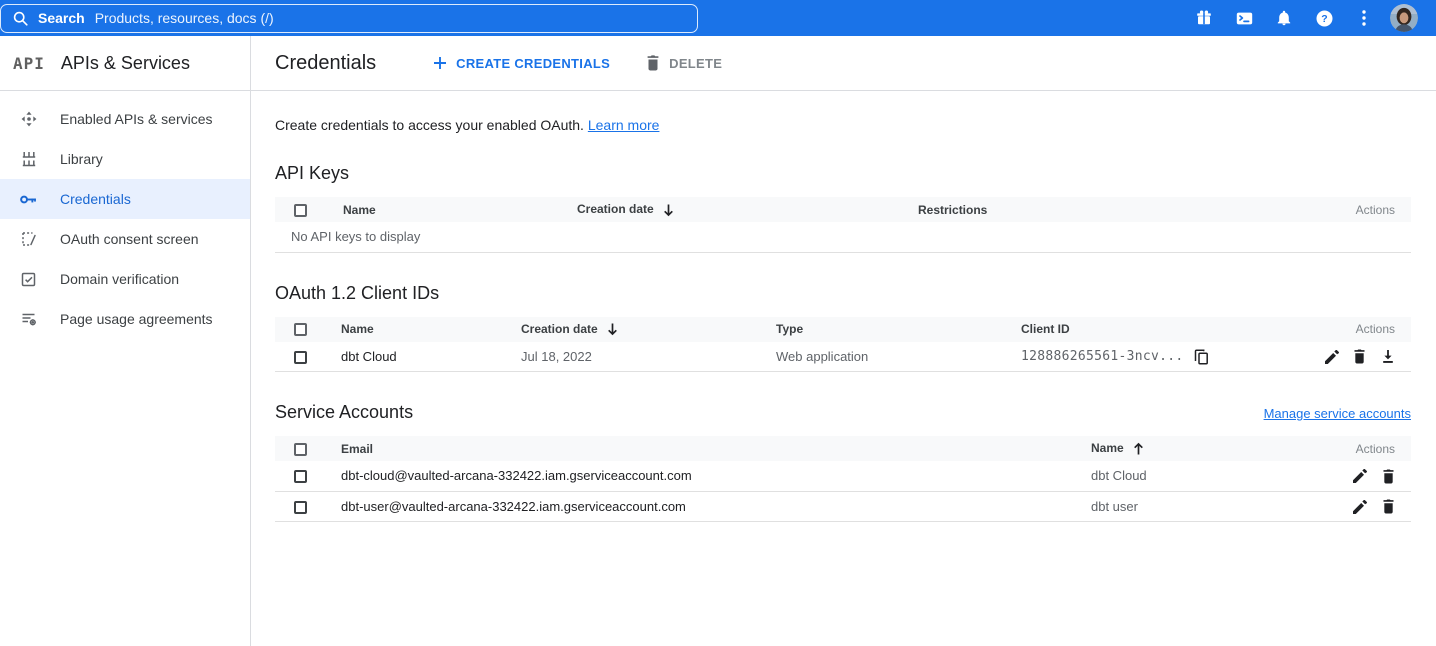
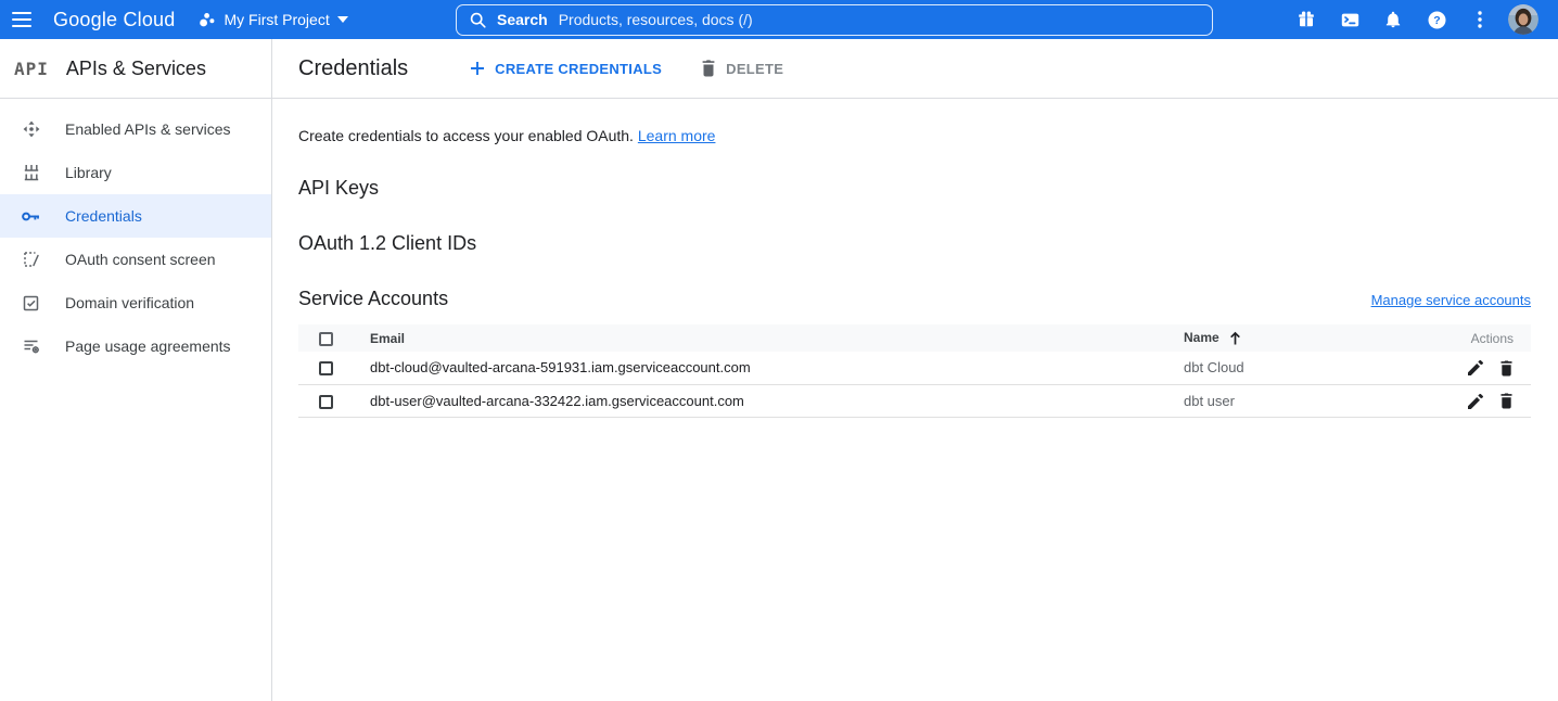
+ Google Cloud
+ My First Project
  Search
  Products, resources, docs (/)
  ?
  API
  APIs & Services
  Enabled APIs & services
  Library
  Credentials
  OAuth consent screen
  Domain verification
  Page usage agreements
  Credentials
  CREATE CREDENTIALS
  DELETE
  Create credentials to access your enabled OAuth. Learn more
  API Keys
- 	Name	Creation date	Restrictions	Actions
- No API keys to display
  OAuth 1.2 Client IDs
- 	Name	Creation date	Type	Client ID	Actions
- 	dbt Cloud	Jul 18, 2022	Web application	128886265561-3ncv...
  Service Accounts
  Manage service accounts
  	Email	Name	Actions
- 	dbt-cloud@vaulted-arcana-332422.iam.gserviceaccount.com	dbt Cloud
+ 	dbt-cloud@vaulted-arcana-591931.iam.gserviceaccount.com	dbt Cloud
  	dbt-user@vaulted-arcana-332422.iam.gserviceaccount.com	dbt user
